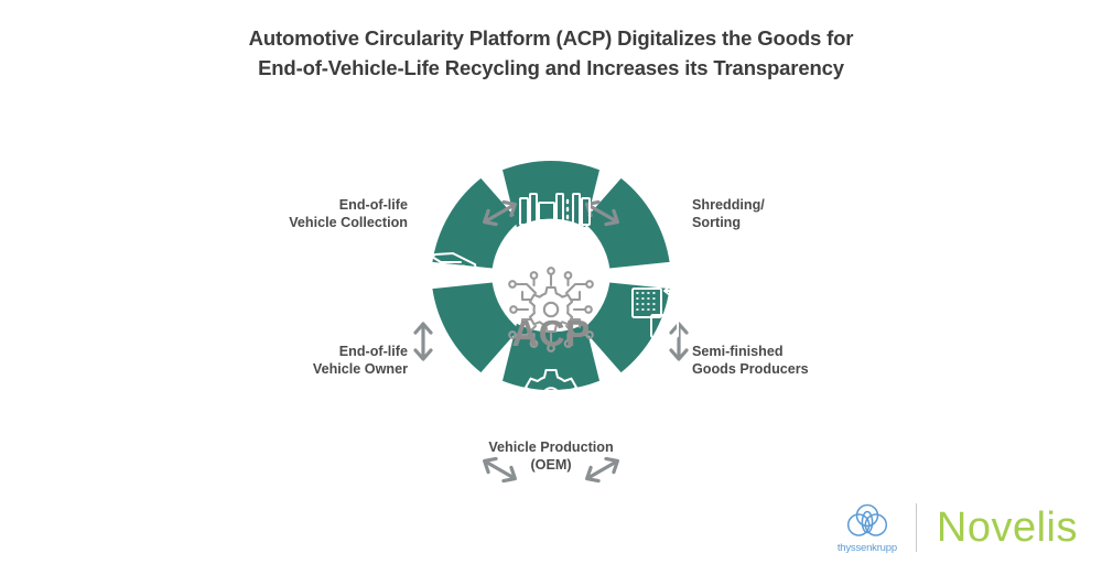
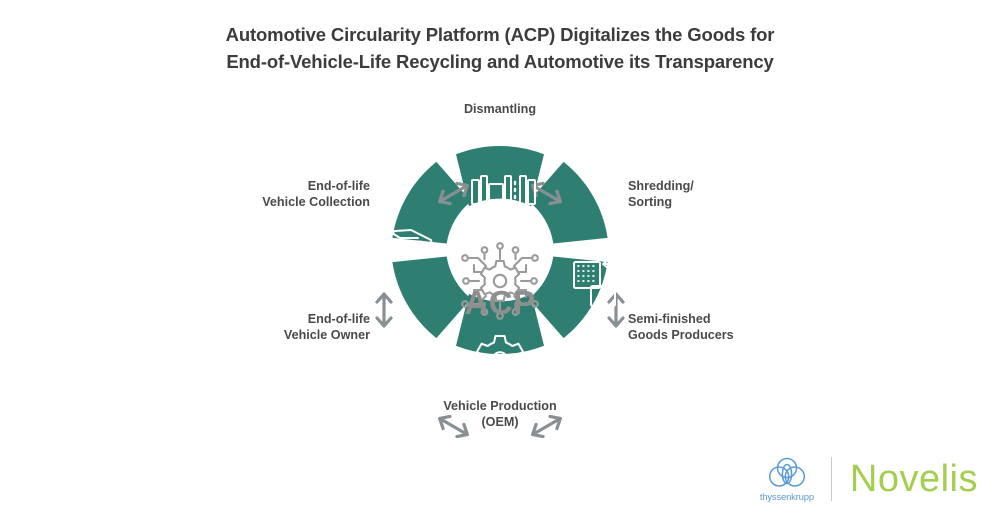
  Automotive Circularity Platform (ACP) Digitalizes the Goods for
- End-of-Vehicle-Life Recycling and Increases its Transparency
+ End-of-Vehicle-Life Recycling and Automotive its Transparency
  ACP
+ Dismantling
  Shredding/
  Sorting
  Semi-finished
  Goods Producers
  Vehicle Production
  (OEM)
  End-of-life
  Vehicle Owner
  End-of-life
  Vehicle Collection
  thyssenkrupp
  Novelis
